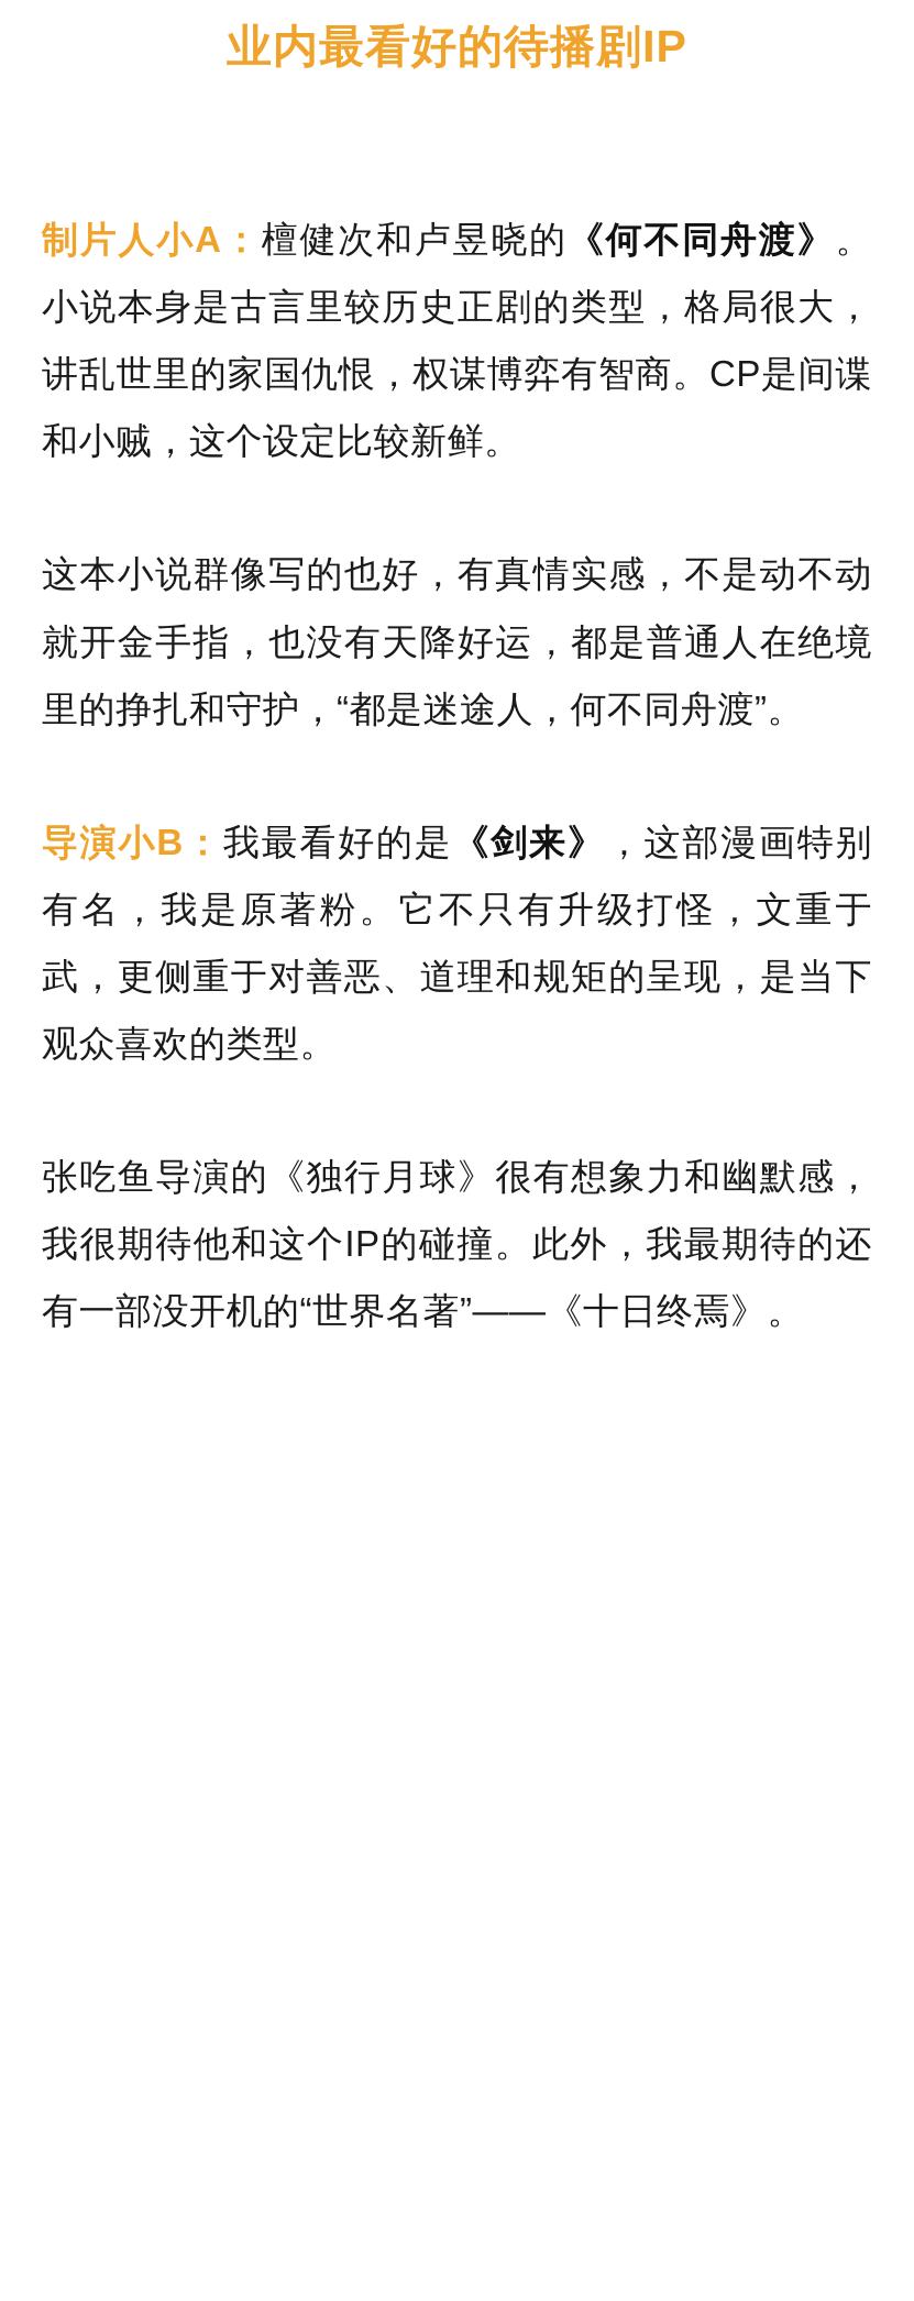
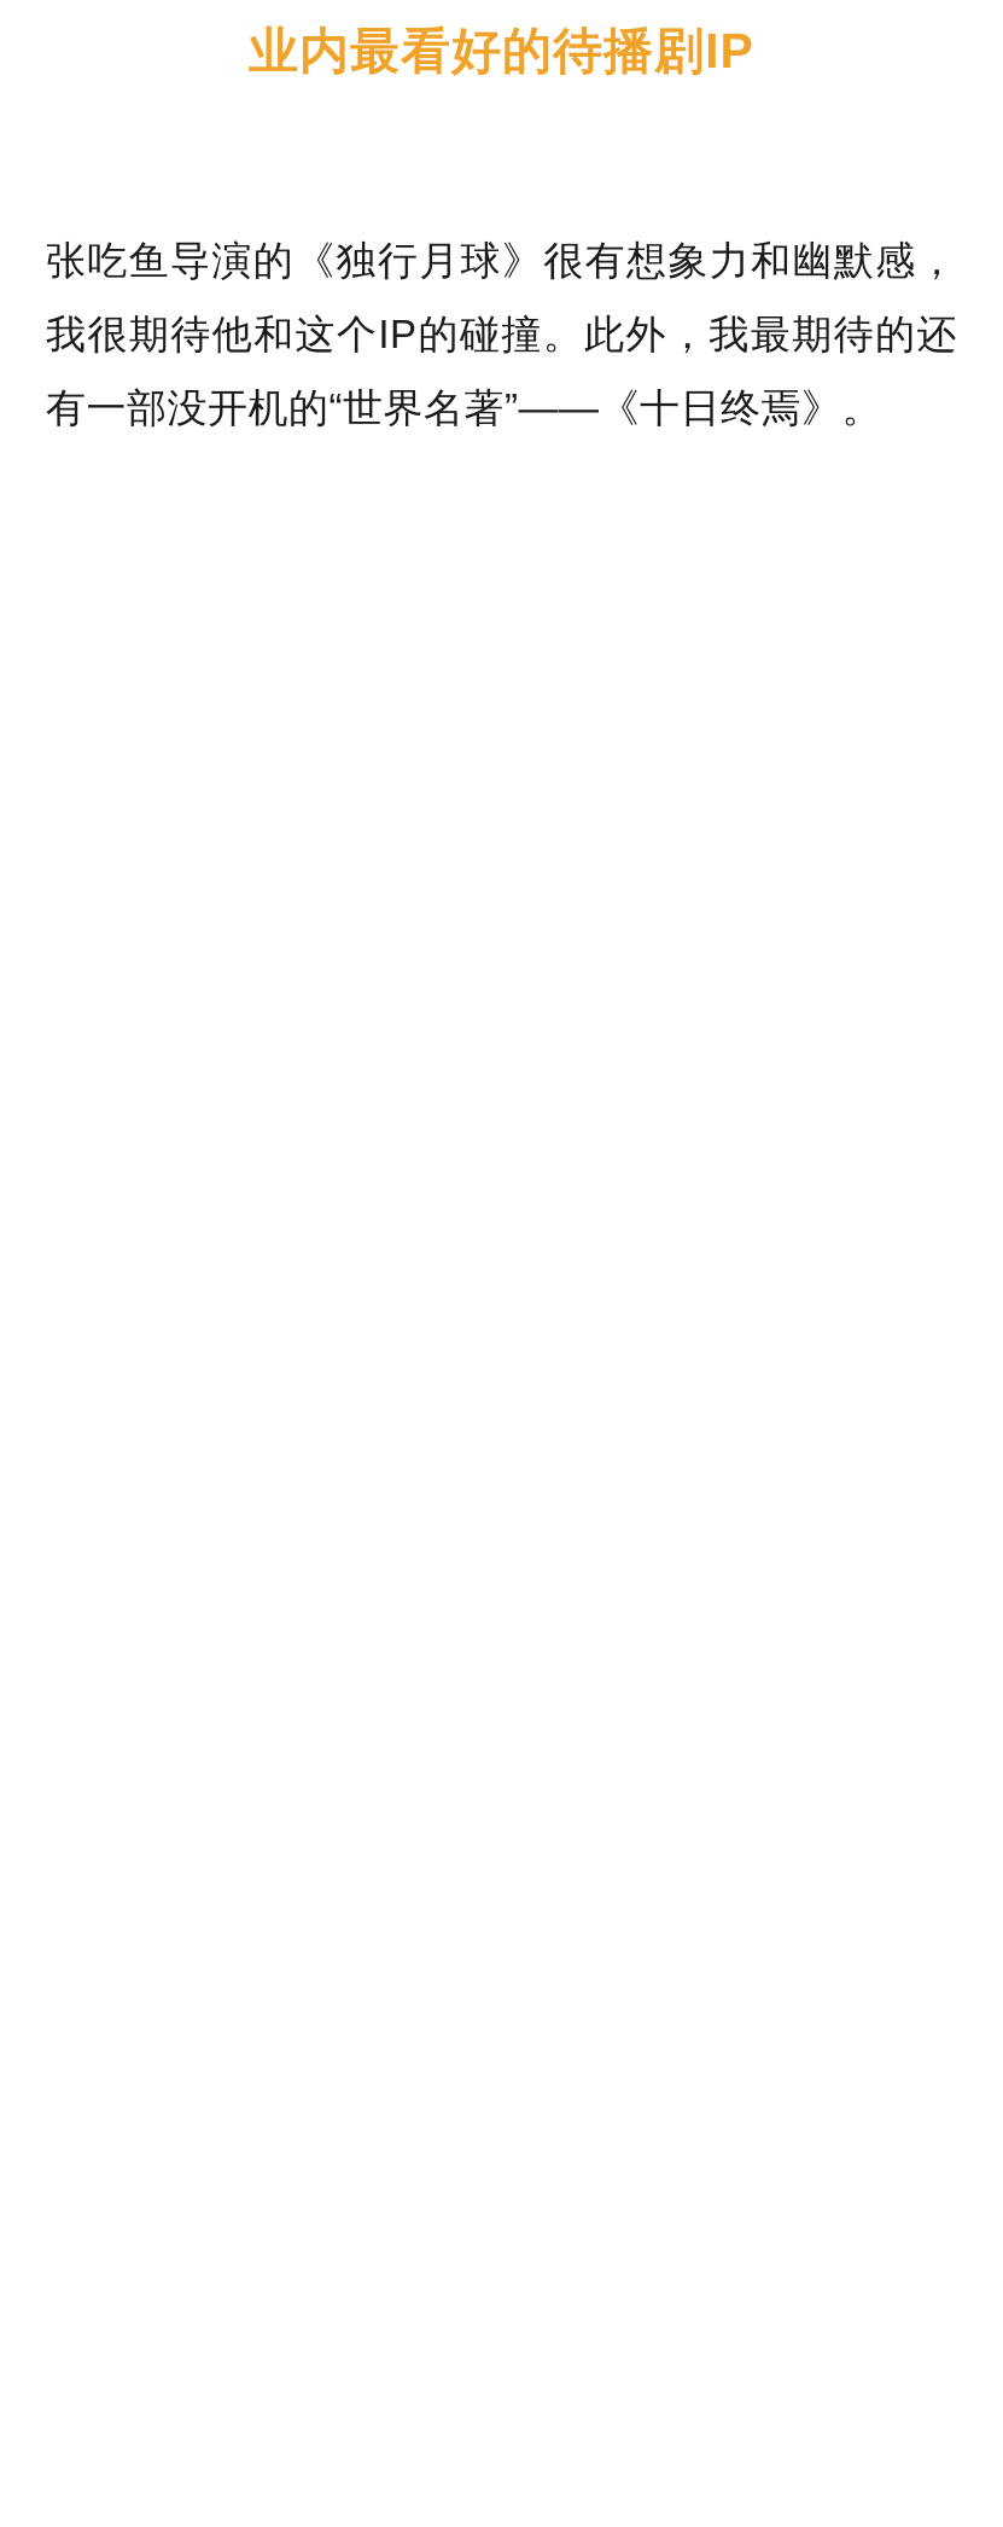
  业内最看好的待播剧IP
- 制片人小A：檀健次和卢昱晓的《何不同舟渡》。小说本身是古言里较历史正剧的类型，格局很大，讲乱世里的家国仇恨，权谋博弈有智商。CP是间谍和小贼，这个设定比较新鲜。
- 这本小说群像写的也好，有真情实感，不是动不动就开金手指，也没有天降好运，都是普通人在绝境里的挣扎和守护，“都是迷途人，何不同舟渡”。
- 导演小B：我最看好的是《剑来》，这部漫画特别有名，我是原著粉。它不只有升级打怪，文重于武，更侧重于对善恶、道理和规矩的呈现，是当下观众喜欢的类型。
  张吃鱼导演的《独行月球》很有想象力和幽默感，我很期待他和这个IP的碰撞。此外，我最期待的还有一部没开机的“世界名著”——《十日终焉》。
